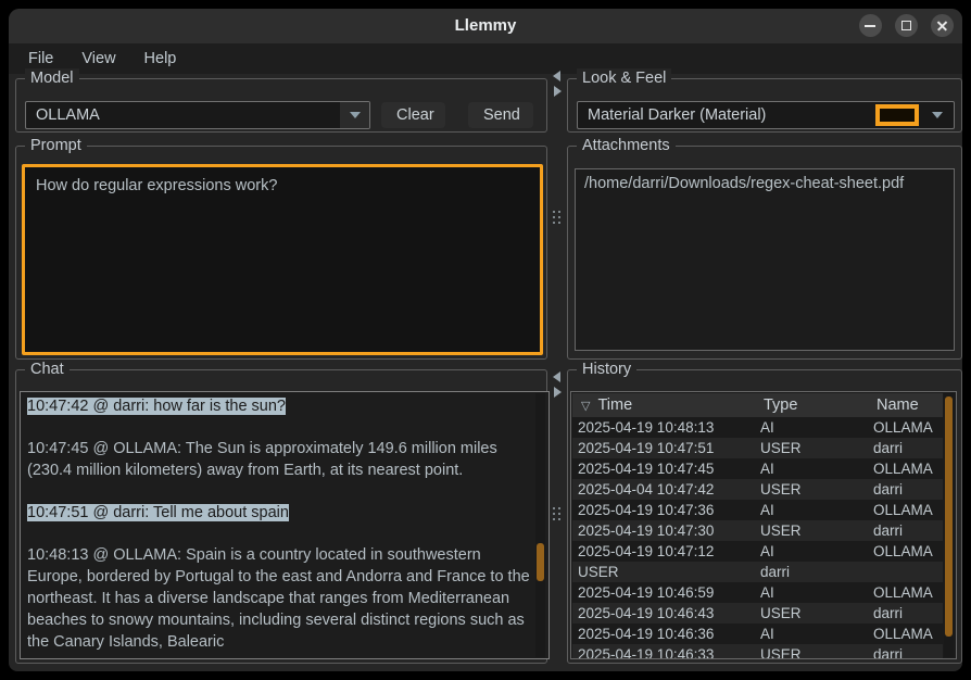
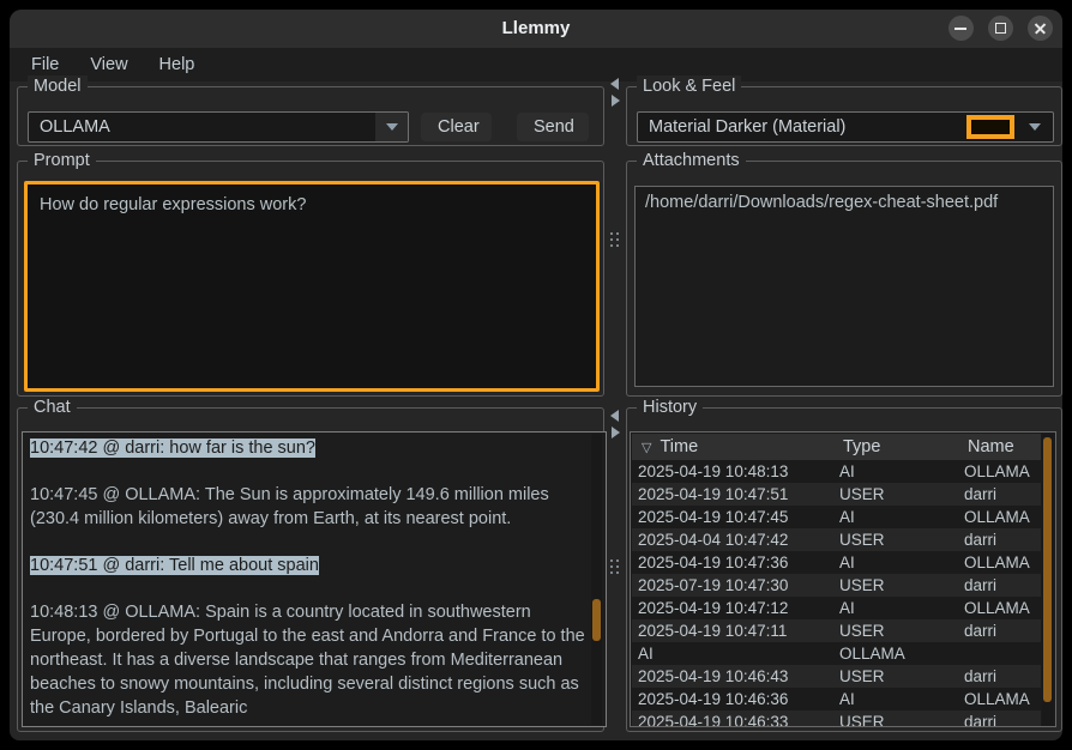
  Llemmy
  File
  View
  Help
  Model
  OLLAMA
  Clear
  Send
  Look & Feel
  Material Darker (Material)
  Prompt
  How do regular expressions work?
  Attachments
  /home/darri/Downloads/regex-cheat-sheet.pdf
  Chat
  10:47:42 @ darri: how far is the sun?
  10:47:45 @ OLLAMA: The Sun is approximately 149.6 million miles (230.4 million kilometers) away from Earth, at its nearest point.
  10:47:51 @ darri: Tell me about spain
  10:48:13 @ OLLAMA: Spain is a country located in southwestern Europe, bordered by Portugal to the east and Andorra and France to the northeast. It has a diverse landscape that ranges from Mediterranean beaches to snowy mountains, including several distinct regions such as the Canary Islands, Balearic
  History
  ▽
  Time
  Type
  Name
  2025-04-19 10:48:13
  AI
  OLLAMA
  2025-04-19 10:47:51
  USER
  darri
  2025-04-19 10:47:45
  AI
  OLLAMA
  2025-04-04 10:47:42
  USER
  darri
  2025-04-19 10:47:36
  AI
  OLLAMA
- 2025-04-19 10:47:30
+ 2025-07-19 10:47:30
  USER
  darri
  2025-04-19 10:47:12
  AI
  OLLAMA
+ 2025-04-19 10:47:11
  USER
  darri
- 2025-04-19 10:46:59
  AI
  OLLAMA
  2025-04-19 10:46:43
  USER
  darri
  2025-04-19 10:46:36
  AI
  OLLAMA
  2025-04-19 10:46:33
  USER
  darri
